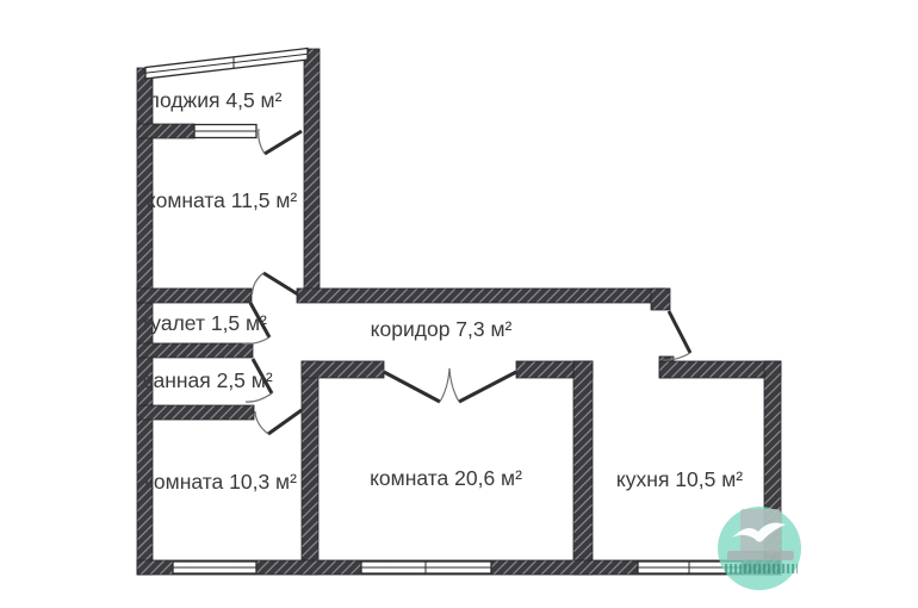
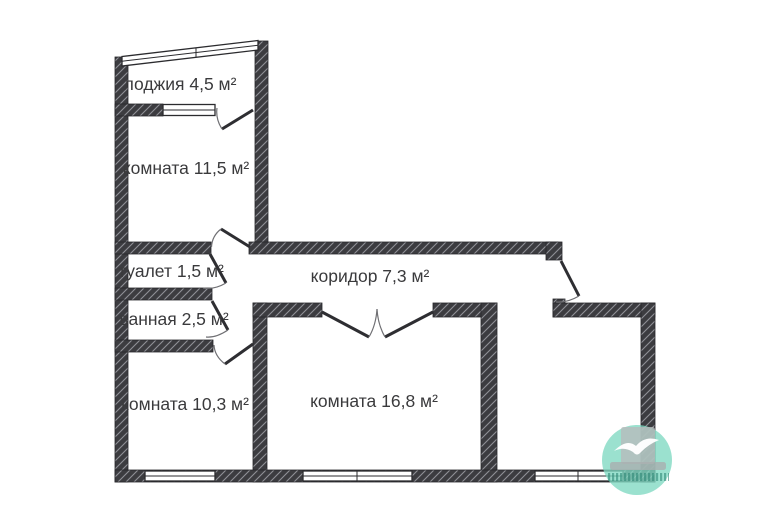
  лоджия 4,5 м²
  комната 11,5 м²
  туалет 1,5 м²
  ванная 2,5 м²
  коридор 7,3 м²
  комната 10,3 м²
- комната 20,6 м²
+ комната 16,8 м²
- кухня 10,5 м²
